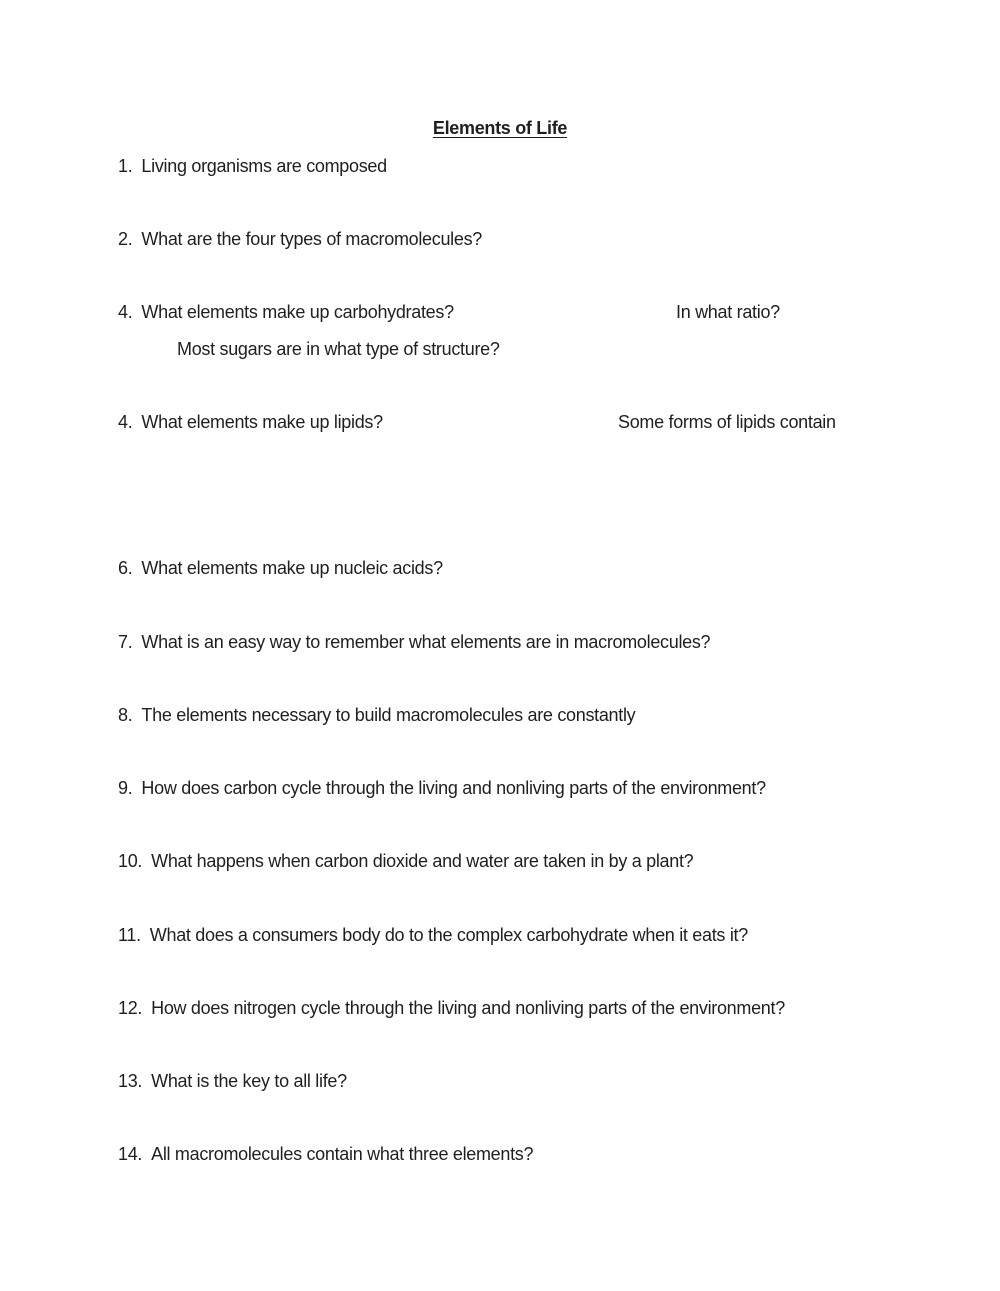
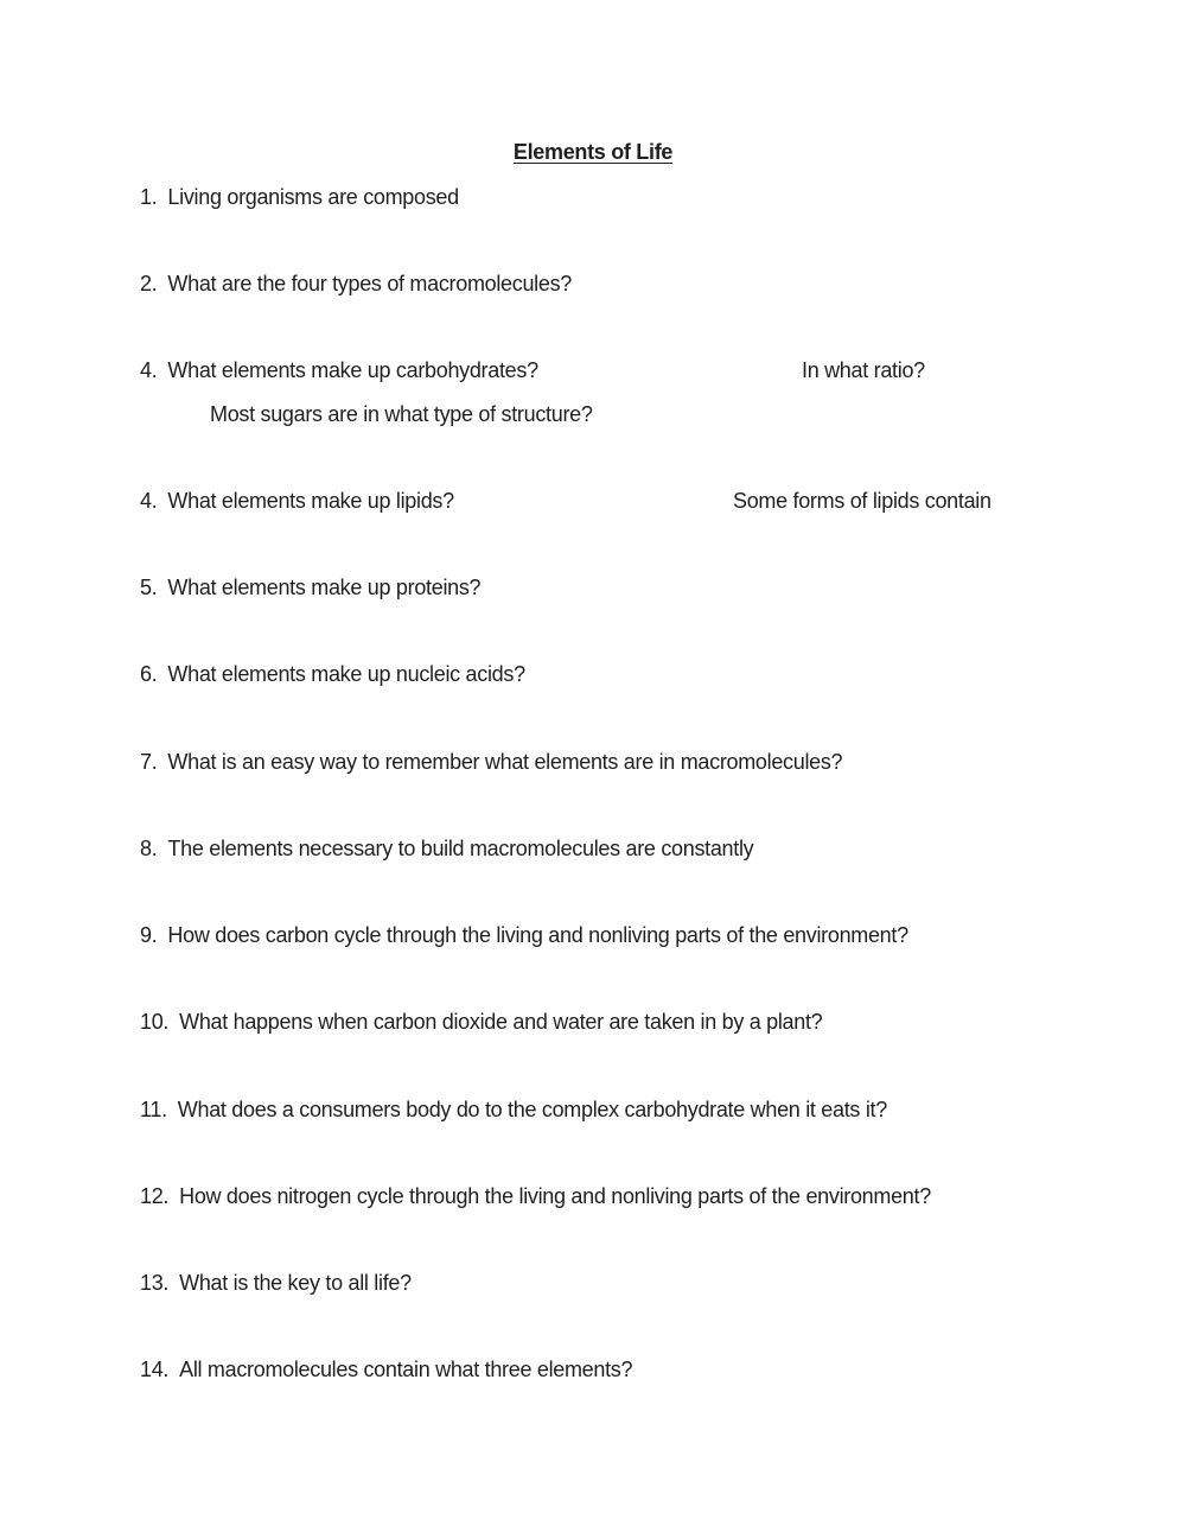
  Elements of Life
  1. Living organisms are composed
  2. What are the four types of macromolecules?
  4. What elements make up carbohydrates?
  In what ratio?
  Most sugars are in what type of structure?
  4. What elements make up lipids?
  Some forms of lipids contain
+ 5. What elements make up proteins?
  6. What elements make up nucleic acids?
  7. What is an easy way to remember what elements are in macromolecules?
  8. The elements necessary to build macromolecules are constantly
  9. How does carbon cycle through the living and nonliving parts of the environment?
  10. What happens when carbon dioxide and water are taken in by a plant?
  11. What does a consumers body do to the complex carbohydrate when it eats it?
  12. How does nitrogen cycle through the living and nonliving parts of the environment?
  13. What is the key to all life?
  14. All macromolecules contain what three elements?
